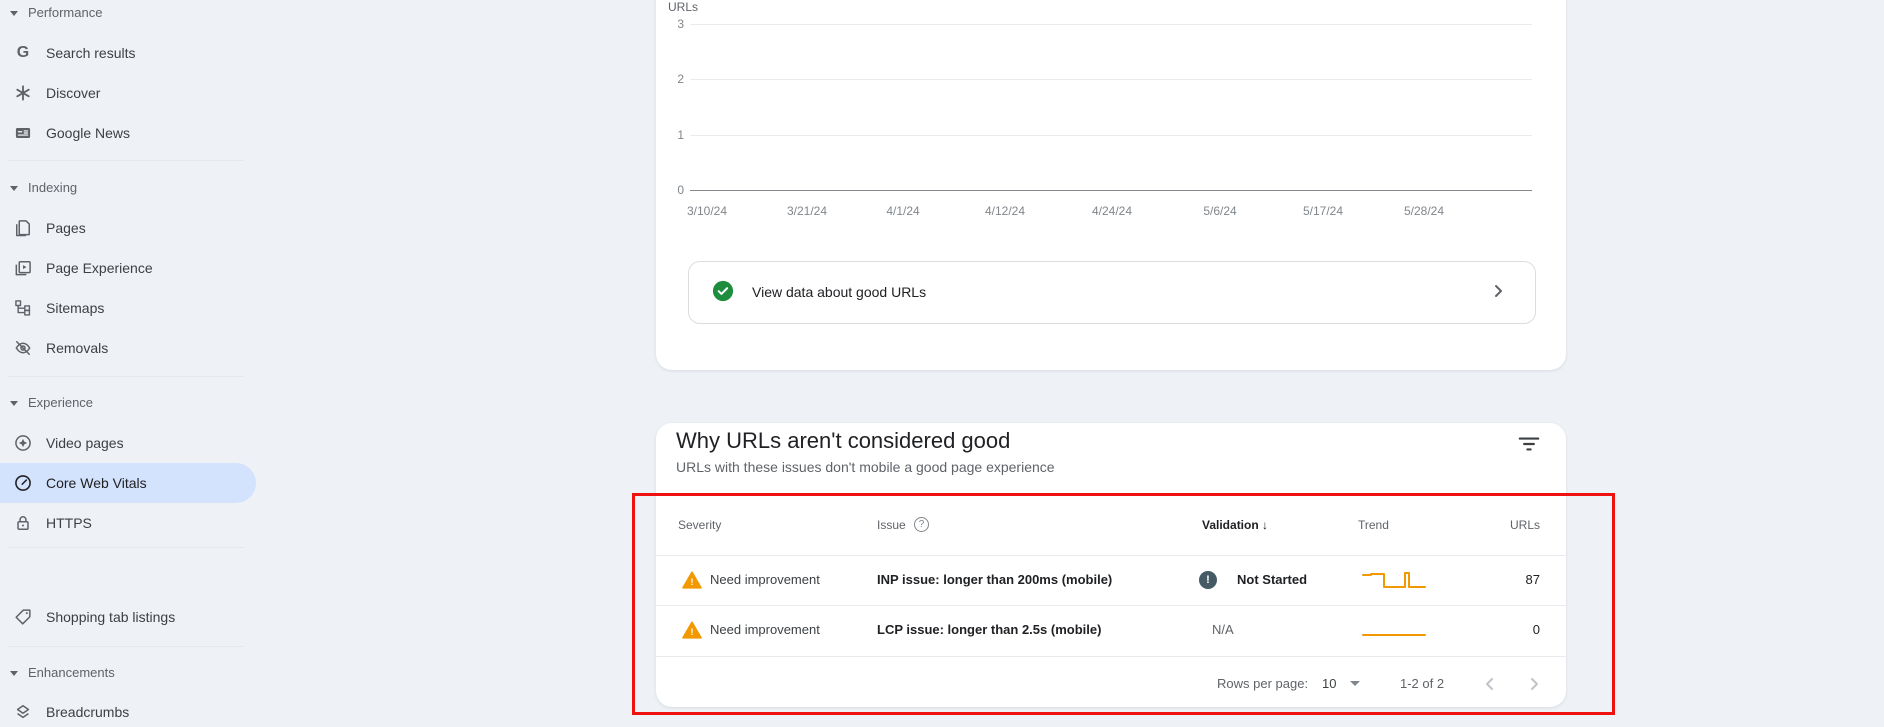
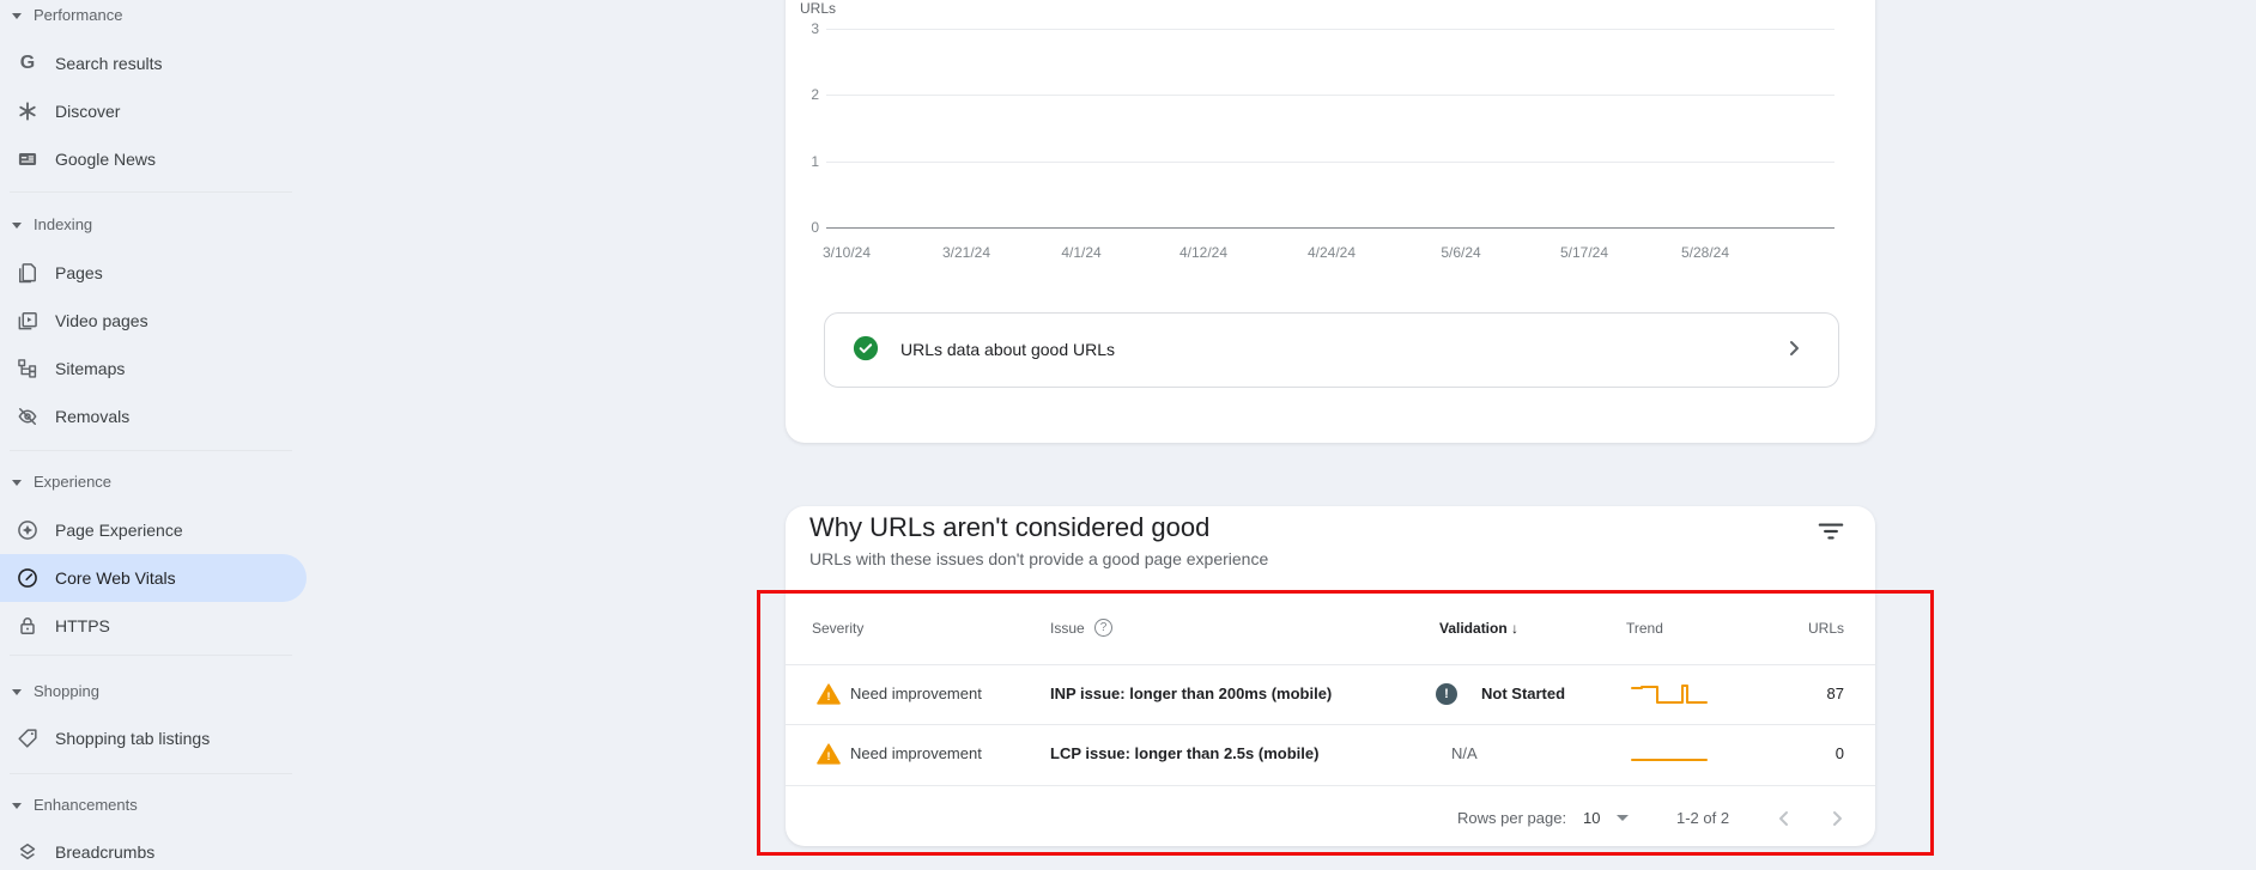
  Performance
  Search results
  Discover
  Google News
  Indexing
  Pages
- Page Experience
+ Video pages
  Sitemaps
  Removals
  Experience
- Video pages
+ Page Experience
  Core Web Vitals
  HTTPS
+ Shopping
  Shopping tab listings
  Enhancements
  Breadcrumbs
  URLs
  3
  2
  1
  0
  3/10/24
  3/21/24
  4/1/24
  4/12/24
  4/24/24
  5/6/24
  5/17/24
  5/28/24
- View data about good URLs
+ URLs data about good URLs
  Why URLs aren't considered good
- URLs with these issues don't mobile a good page experience
+ URLs with these issues don't provide a good page experience
  Severity
  Issue
  Validation ↓
  Trend
  URLs
  !
  Need improvement
  INP issue: longer than 200ms (mobile)
  Not Started
  87
  !
  Need improvement
  LCP issue: longer than 2.5s (mobile)
  N/A
  0
  Rows per page:
  10
  1-2 of 2
